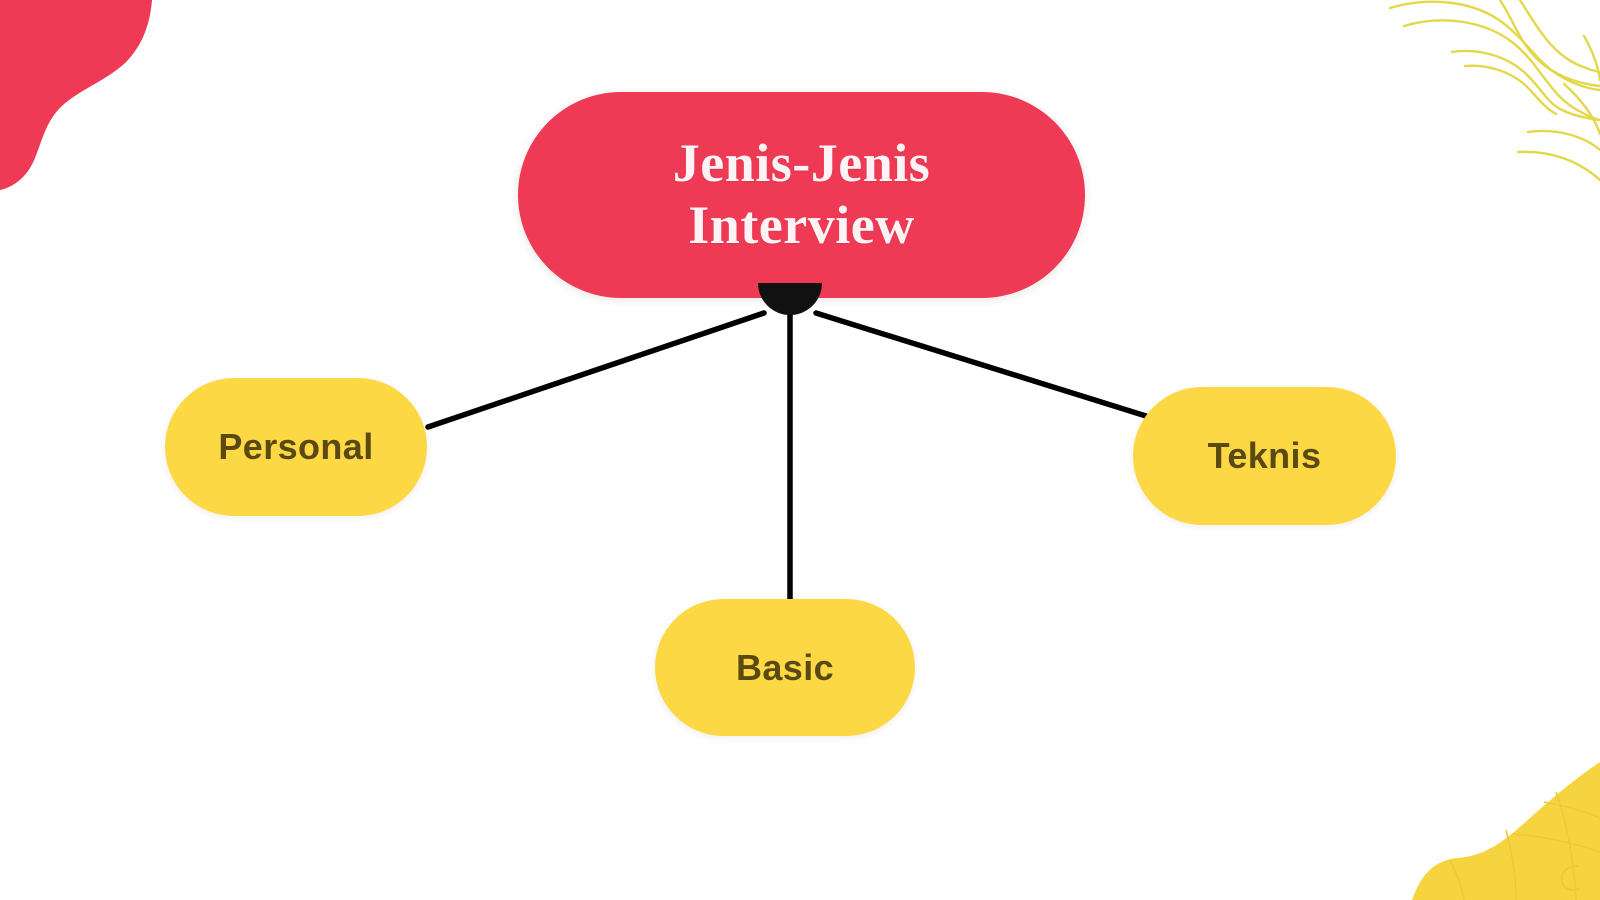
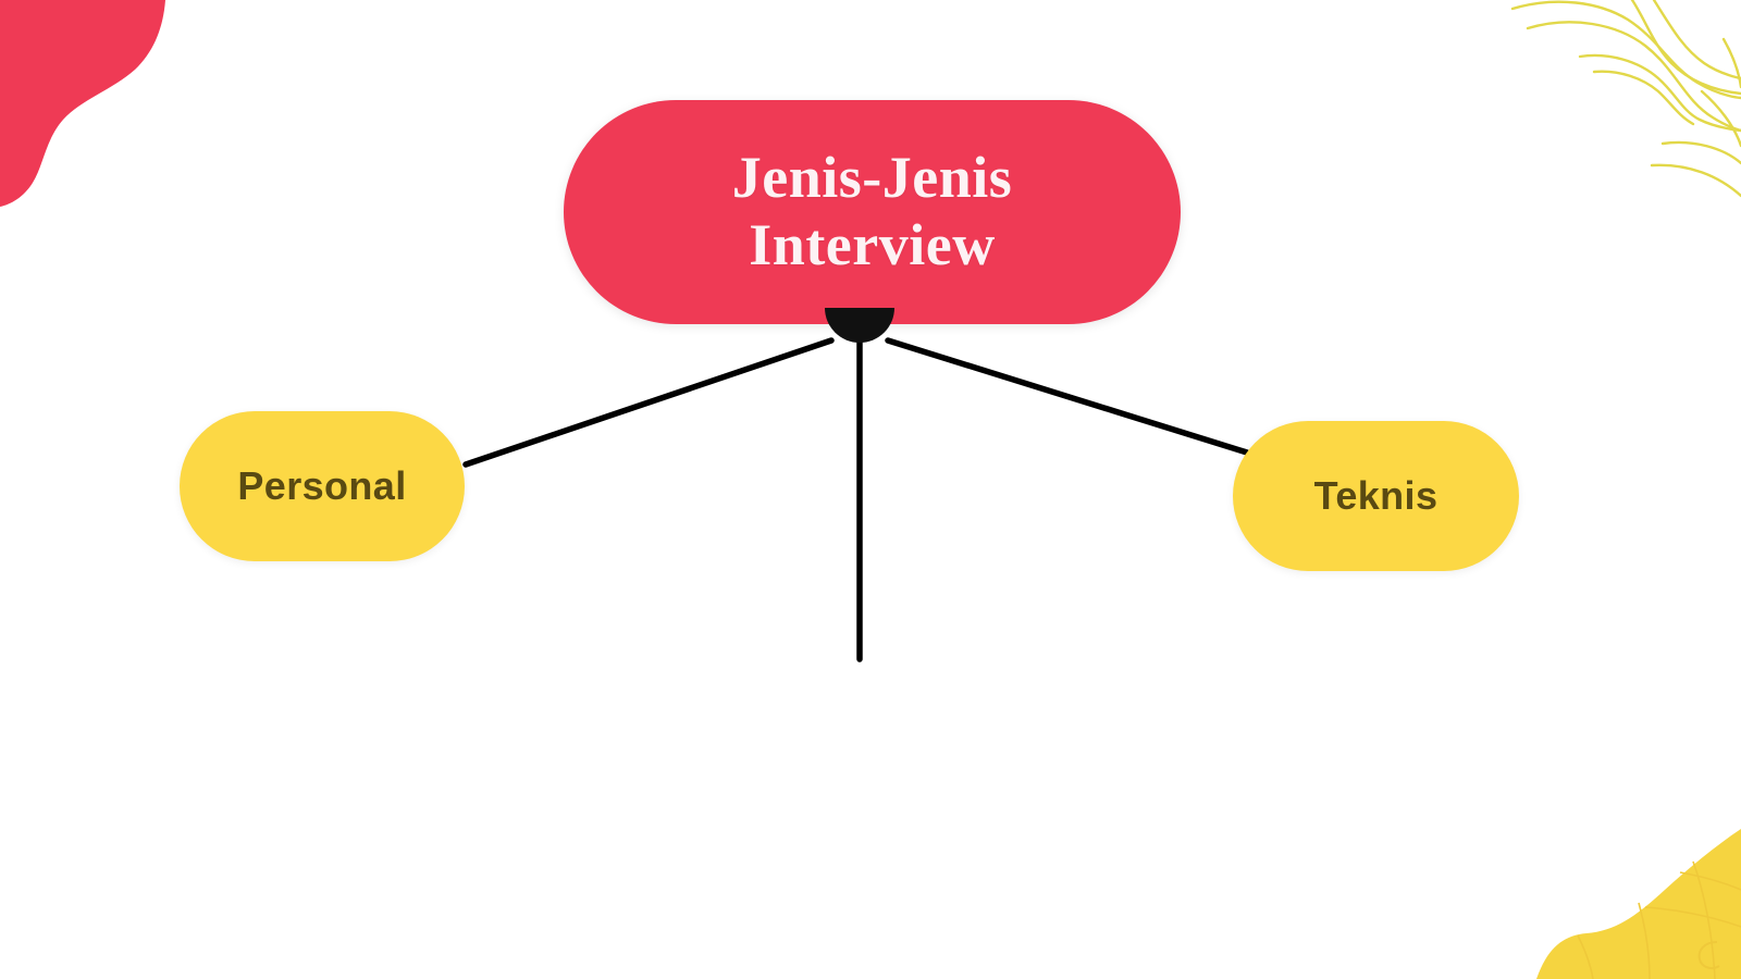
  Jenis-Jenis
  Interview
  Personal
- Basic
  Teknis
